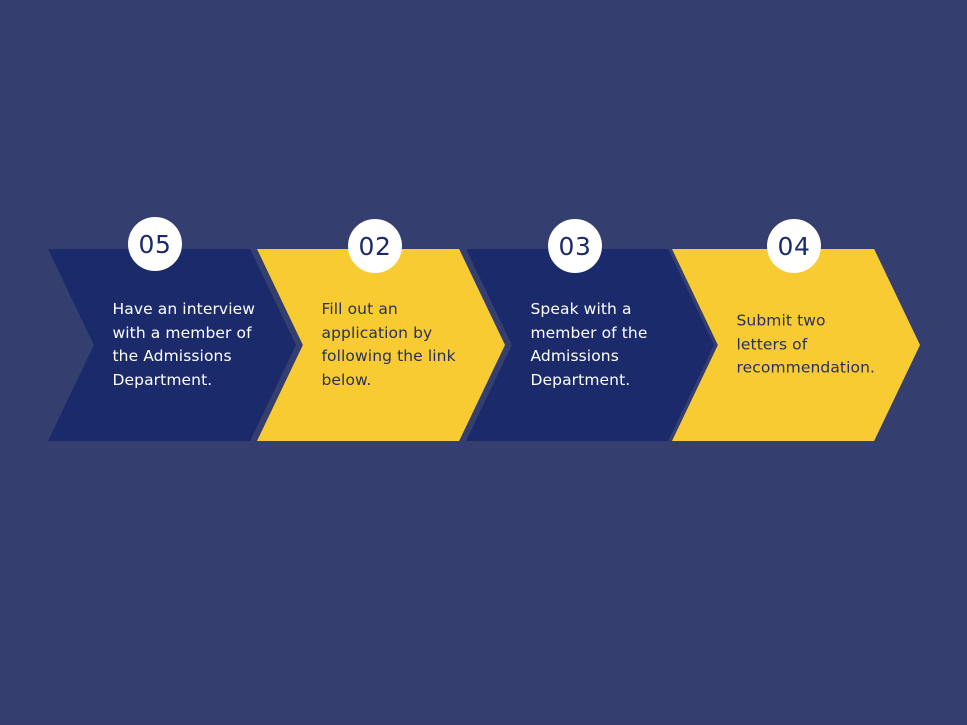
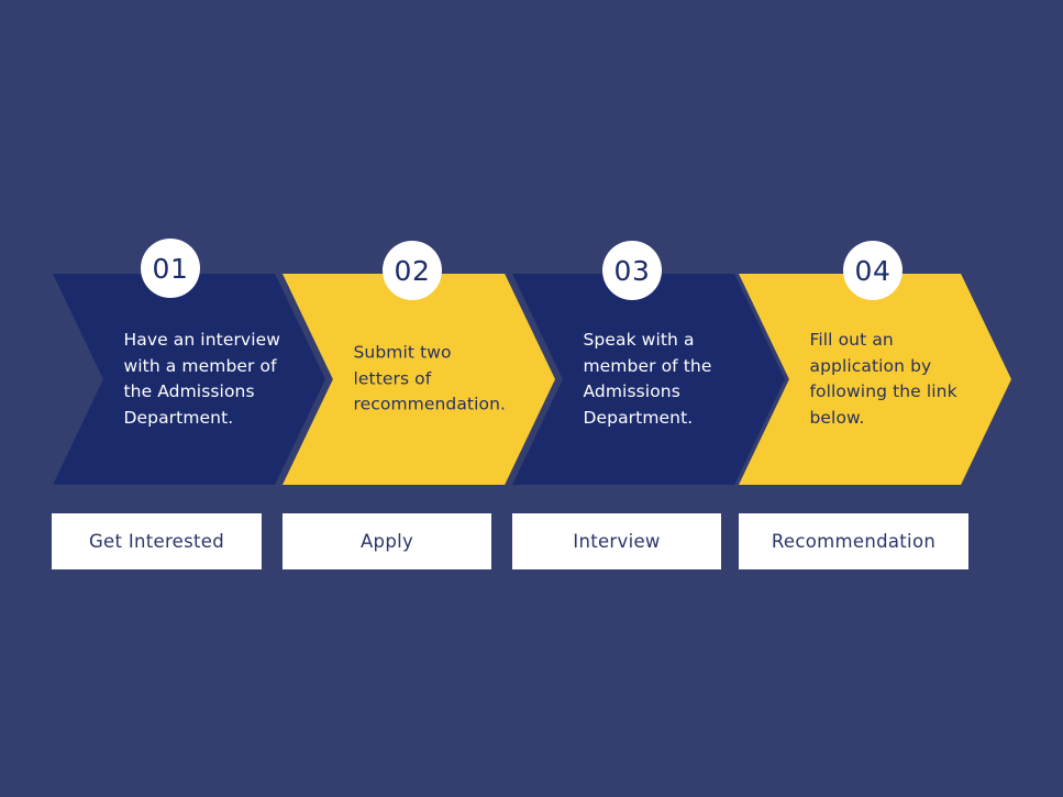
  Have an interview with a member of the Admissions Department.
- Fill out an application by following the link below.
+ Submit two letters of recommendation.
  Speak with a member of the Admissions Department.
- Submit two letters of recommendation.
+ Fill out an application by following the link below.
- 05
+ 01
  02
  03
  04
+ Get Interested
+ Apply
+ Interview
+ Recommendation
